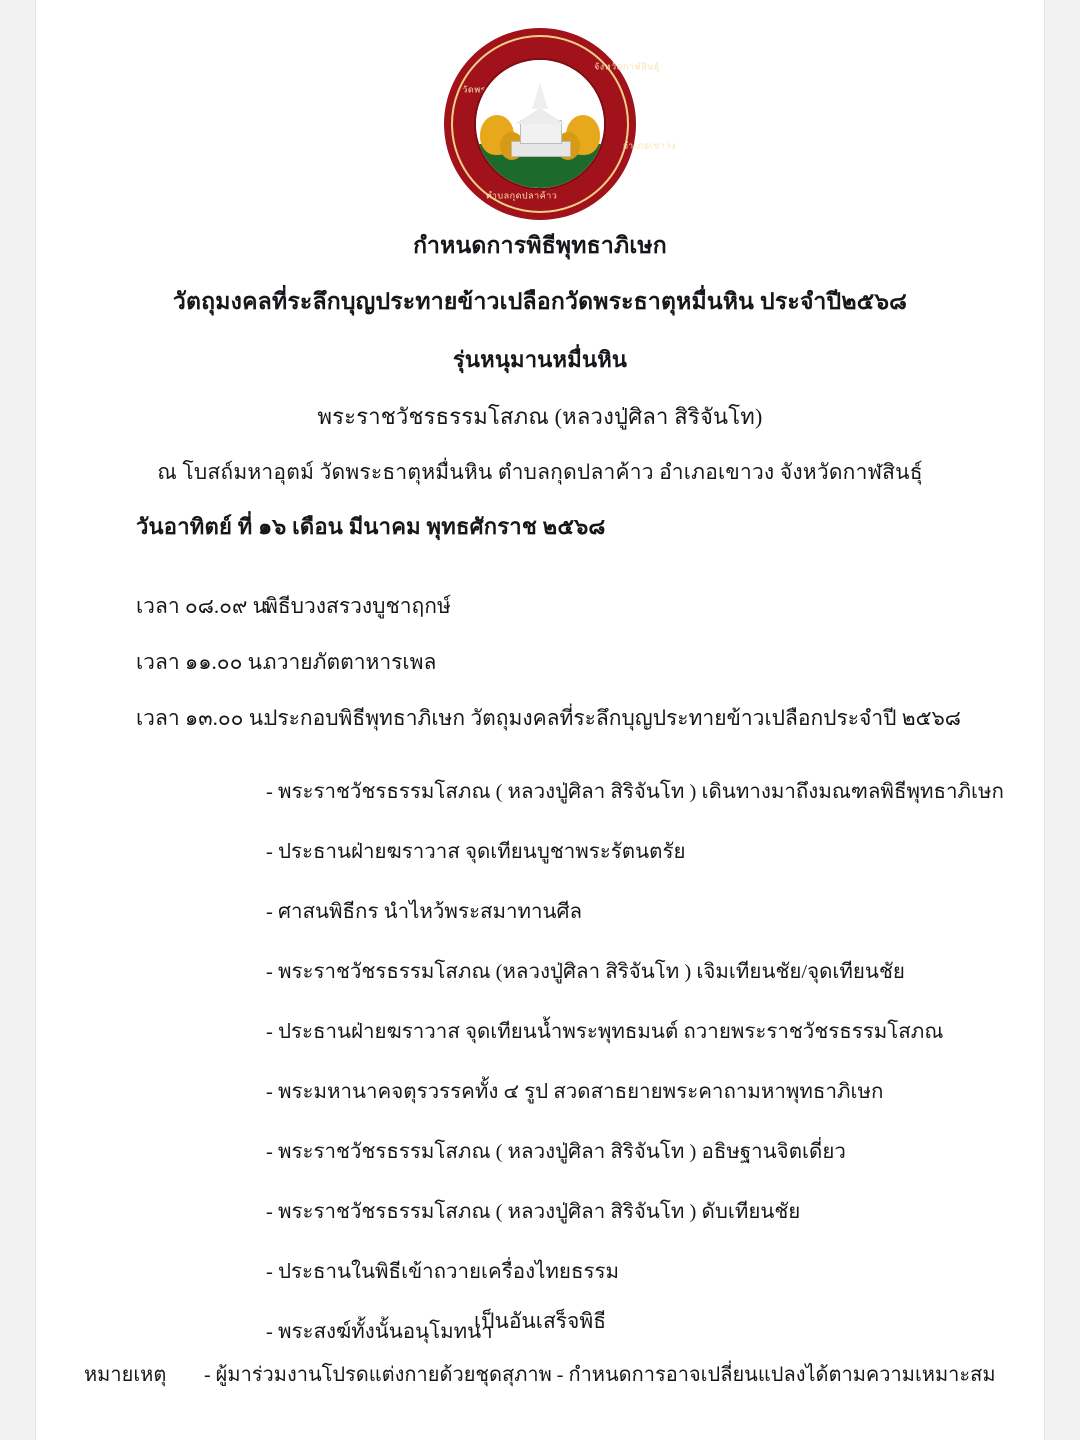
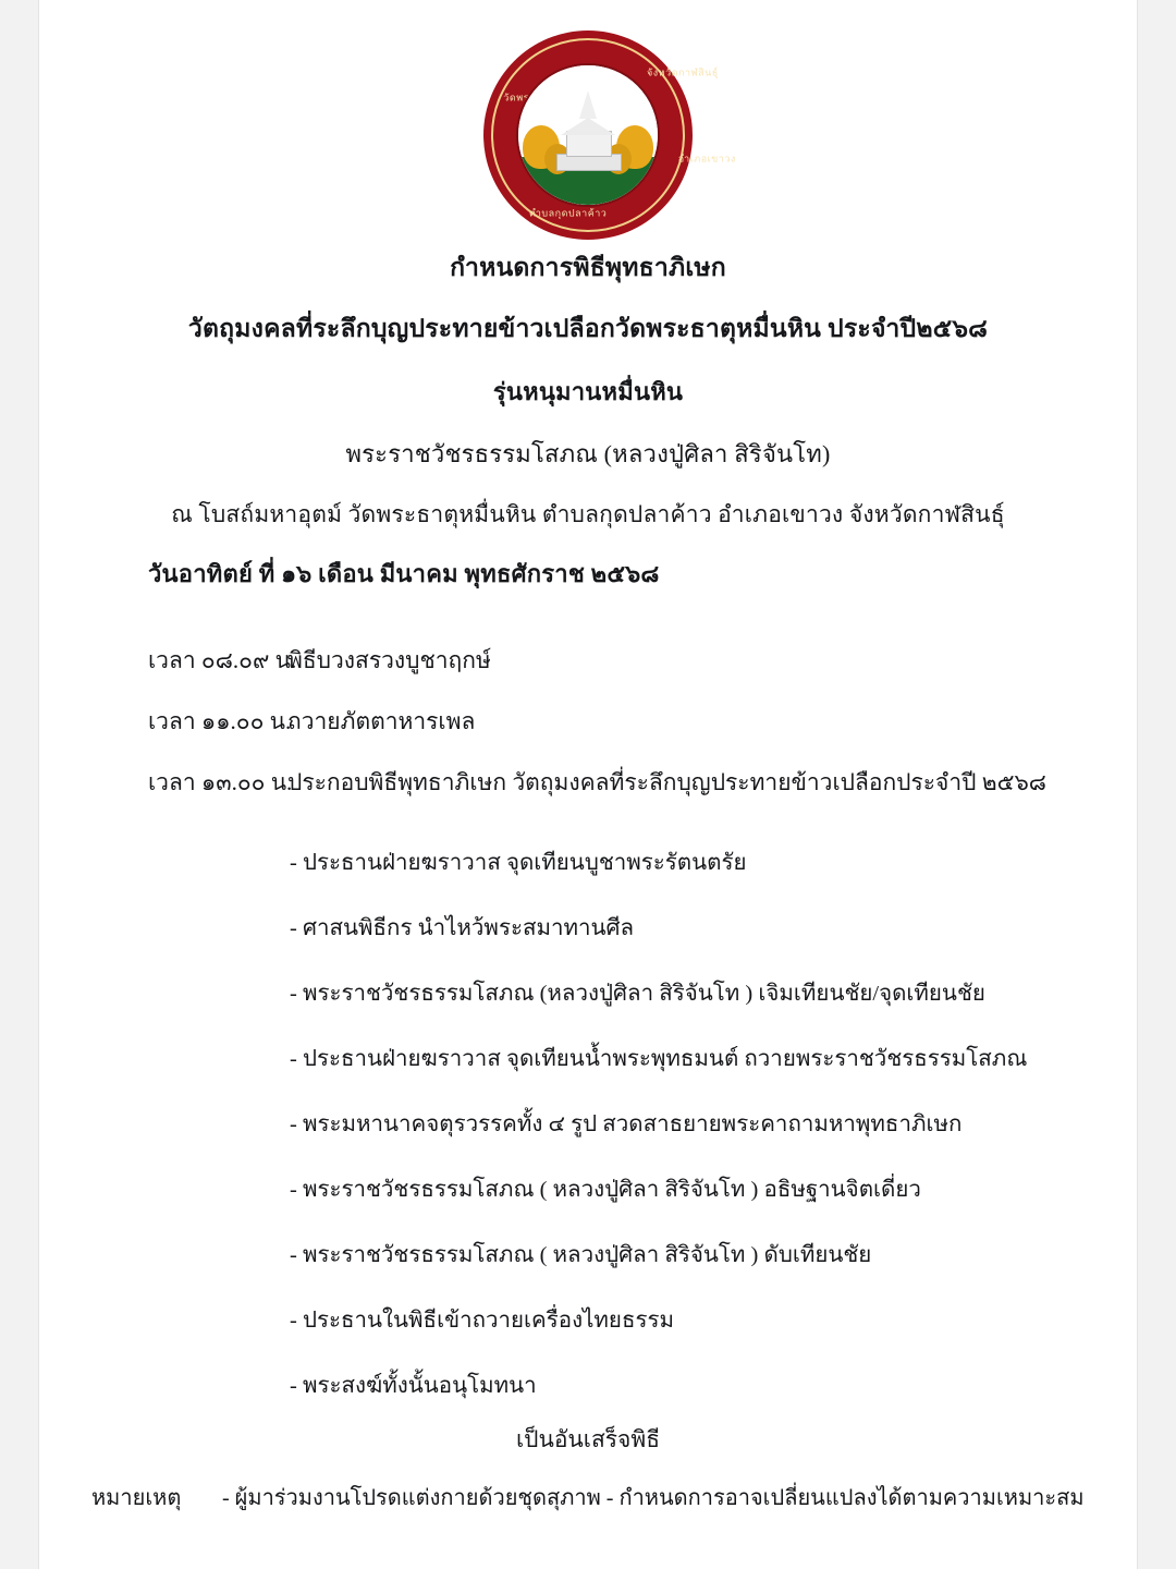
  ตำบลกุดปลาค้าว
  หวัดกาฬสินธุ์
  อำเภอเขาวง
  กำหนดการพิธีพุทธาภิเษก
  วัตถุมงคลที่ระลึกบุญประทายข้าวเปลือกวัดพระธาตุหมื่นหิน ประจำปี๒๕๖๘
  รุ่นหนุมานหมื่นหิน
  พระราชวัชรธรรมโสภณ (หลวงปู่ศิลา สิริจันโท)
  ณ โบสถ์มหาอุตม์ วัดพระธาตุหมื่นหิน ตำบลกุดปลาค้าว อำเภอเขาวง จังหวัดกาฬสินธุ์
  วันอาทิตย์ ที่ ๑๖ เดือน มีนาคม พุทธศักราช ๒๕๖๘
  เวลา ๐๘.๐๙ น
  พิธีบวงสรวงบูชาฤกษ์
  เวลา ๑๑.๐๐ น
  ถวายภัตตาหารเพล
  เวลา ๑๓.๐๐ น
  ประกอบพิธีพุทธาภิเษก วัตถุมงคลที่ระลึกบุญประทายข้าวเปลือกประจำปี ๒๕๖๘
- - พระราชวัชรธรรมโสภณ ( หลวงปู่ศิลา สิริจันโท ) เดินทางมาถึงมณฑลพิธีพุทธาภิเษก
  - ประธานฝ่ายฆราวาส จุดเทียนบูชาพระรัตนตรัย
  - ศาสนพิธีกร นำไหว้พระสมาทานศีล
  - พระราชวัชรธรรมโสภณ (หลวงปู่ศิลา สิริจันโท ) เจิมเทียนชัย/จุดเทียนชัย
  - ประธานฝ่ายฆราวาส จุดเทียนน้ำพระพุทธมนต์ ถวายพระราชวัชรธรรมโสภณ
  - พระมหานาคจตุรวรรคทั้ง ๔ รูป สวดสาธยายพระคาถามหาพุทธาภิเษก
  - พระราชวัชรธรรมโสภณ ( หลวงปู่ศิลา สิริจันโท ) อธิษฐานจิตเดี่ยว
  - พระราชวัชรธรรมโสภณ ( หลวงปู่ศิลา สิริจันโท ) ดับเทียนชัย
  - ประธานในพิธีเข้าถวายเครื่องไทยธรรม
  - พระสงฆ์ทั้งนั้นอนุโมทนา
  เป็นอันเสร็จพิธี
  หมายเหตุ
  - ผู้มาร่วมงานโปรดแต่งกายด้วยชุดสุภาพ - กำหนดการอาจเปลี่ยนแปลงได้ตามความเหมาะสม
